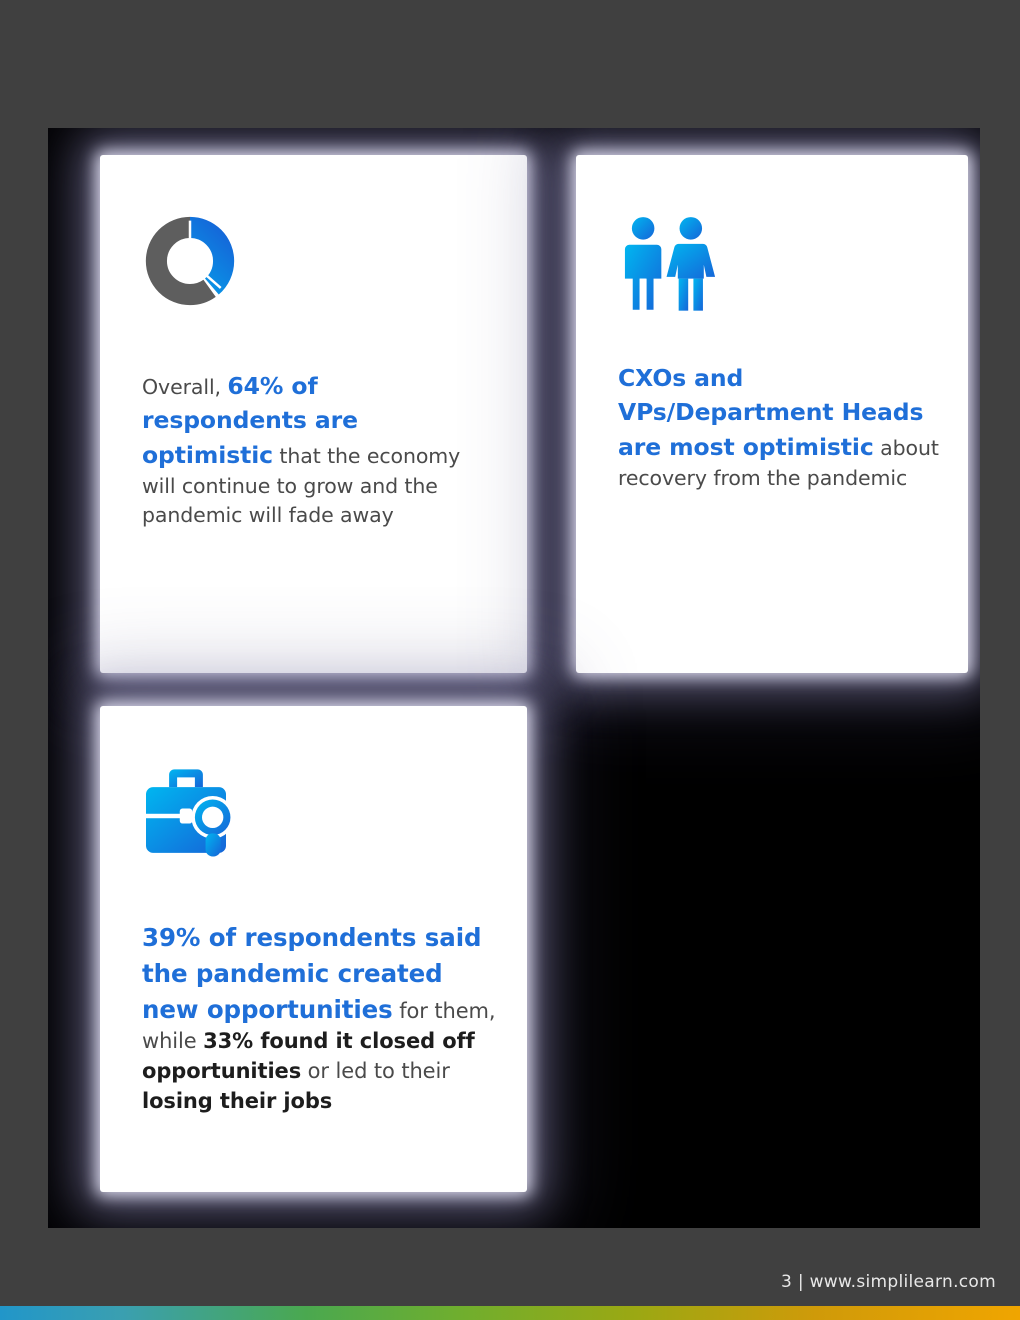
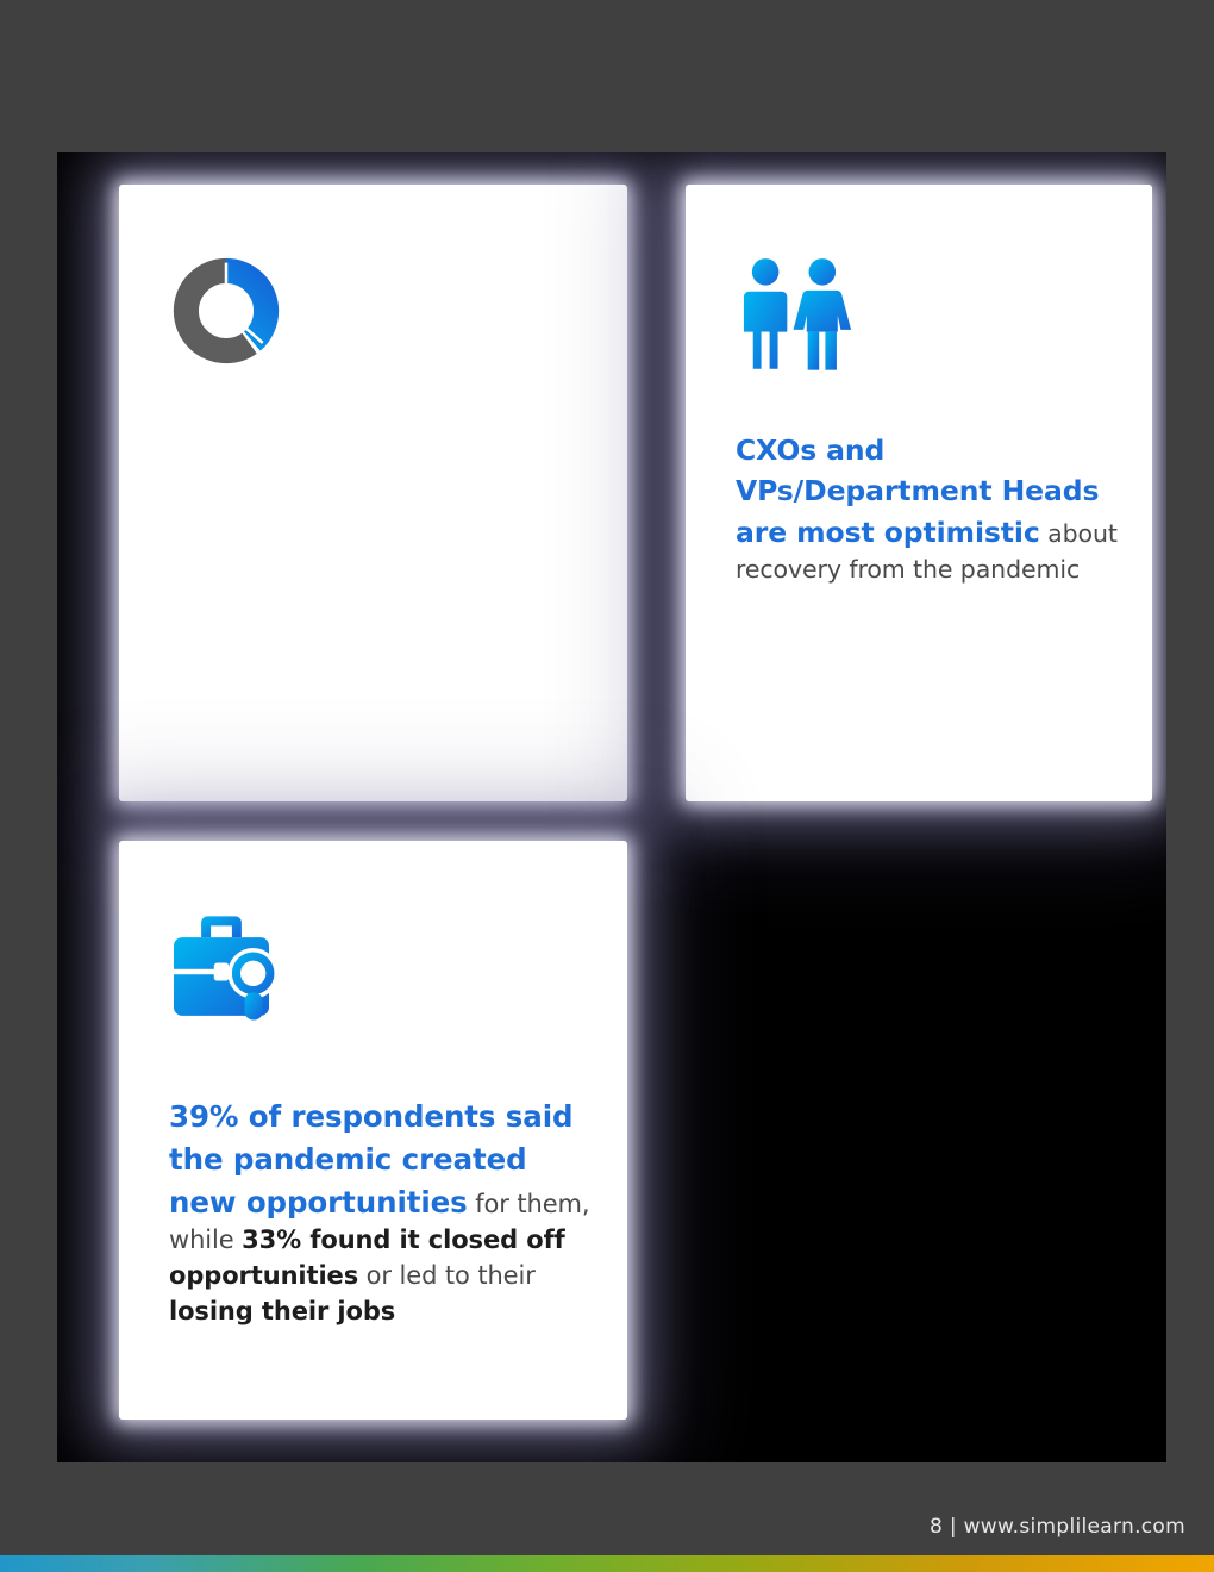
- Overall, 64% of respondents are optimistic that the economy will continue to grow and the pandemic will fade away
  CXOs and VPs/Department Heads are most optimistic about recovery from the pandemic
  39% of respondents said the pandemic created new opportunities for them, while 33% found it closed off opportunities or led to their losing their jobs
- 3 | www.simplilearn.com
+ 8 | www.simplilearn.com
